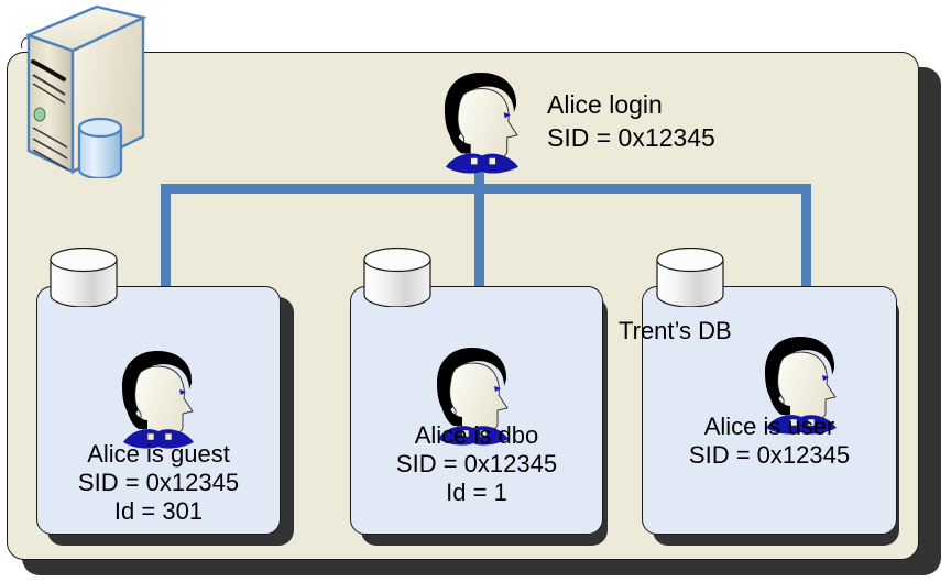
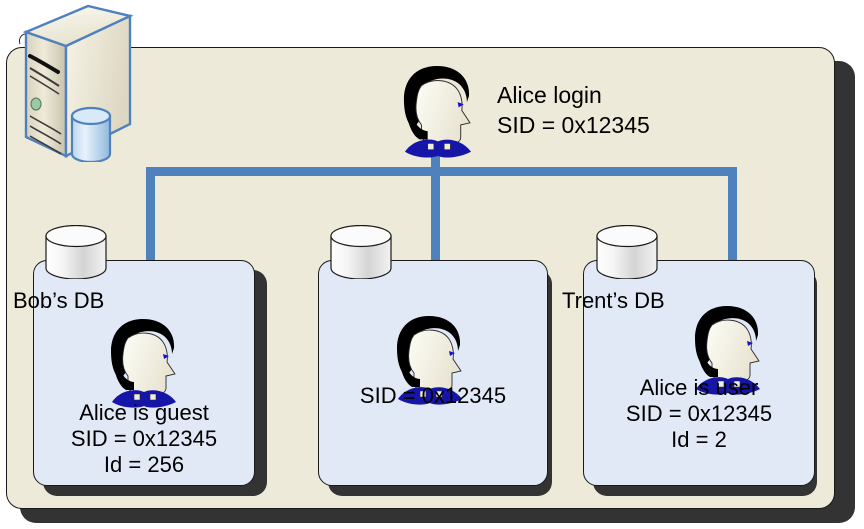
+ Bob’s DB
  Trent’s DB
  Alice is guest
  SID = 0x12345
- Id = 301
+ Id = 256
- Alice is dbo
  SID = 0x12345
- Id = 1
  Alice is user
  SID = 0x12345
+ Id = 2
  Alice login
  SID = 0x12345
